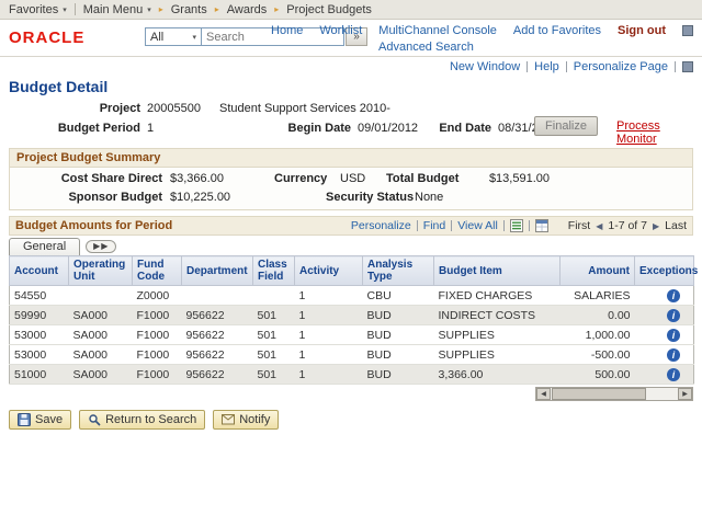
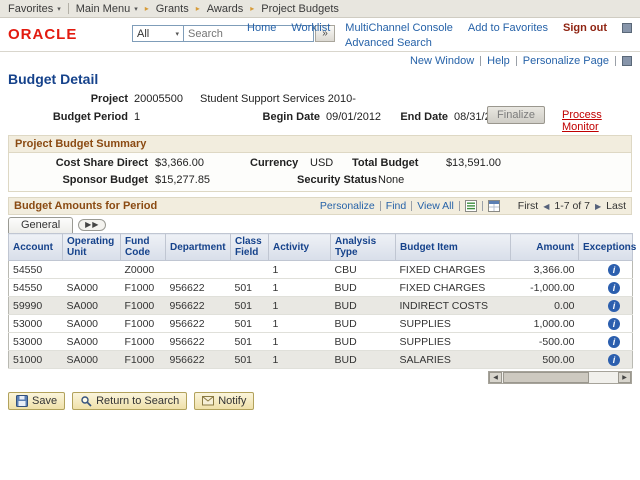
  Favorites
  Main Menu
  ▸
  Grants
  ▸
  Awards
  ▸
  Project Budgets
  ORACLE
  All
  Search
  »
  Advanced Search
  Home
  Worklist
  MultiChannel Console
  Add to Favorites
  Sign out
  New Window
  Help
  Personalize Page
  Budget Detail
  Project
  20005500
  Student Support Services 2010-
  Budget Period
  1
  Begin Date
  09/01/2012
  End Date
  Finalize
  Process Monitor
  Project Budget Summary
  Cost Share Direct
  $3,366.00
  Currency
  USD
  Total Budget
  $13,591.00
  Sponsor Budget
- $10,225.00
+ $15,277.85
  Security Status
  None
  Budget Amounts for Period
  Personalize
  Find
  View All
  First
  ◀
  1-7 of 7
  ▶
  Last
  General
  ▶▶
  Account	Operating Unit	Fund Code	Department	Class Field	Activity	Analysis Type	Budget Item	Amount	Exceptions
- 54550		Z0000			1	CBU	FIXED CHARGES	SALARIES	i
+ 54550		Z0000			1	CBU	FIXED CHARGES	3,366.00	i
+ 54550	SA000	F1000	956622	501	1	BUD	FIXED CHARGES	-1,000.00	i
  59990	SA000	F1000	956622	501	1	BUD	INDIRECT COSTS	0.00	i
  53000	SA000	F1000	956622	501	1	BUD	SUPPLIES	1,000.00	i
  53000	SA000	F1000	956622	501	1	BUD	SUPPLIES	-500.00	i
- 51000	SA000	F1000	956622	501	1	BUD	3,366.00	500.00	i
+ 51000	SA000	F1000	956622	501	1	BUD	SALARIES	500.00	i
  Save
  Return to Search
  Notify
